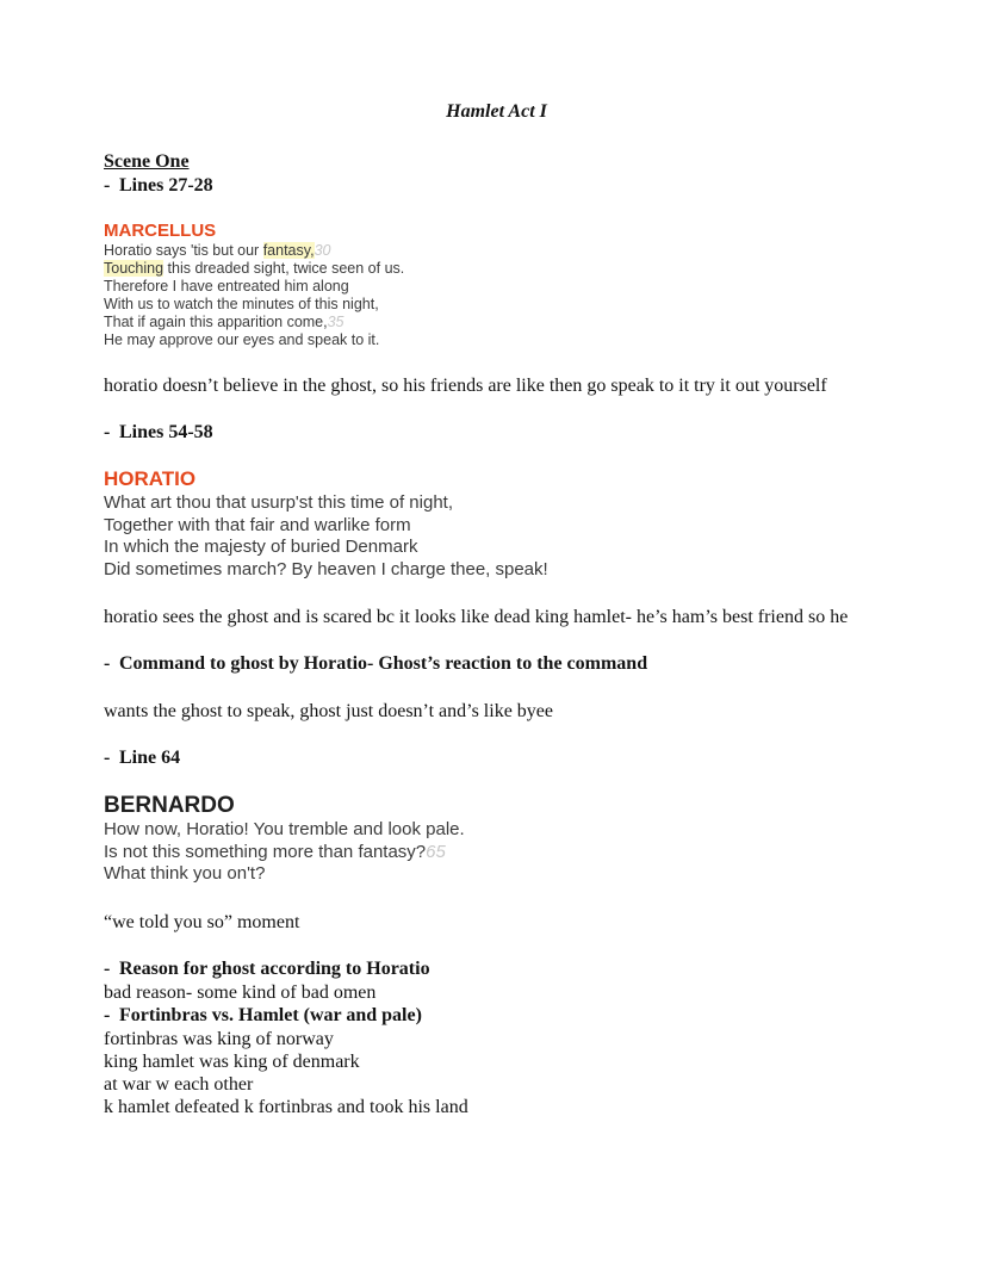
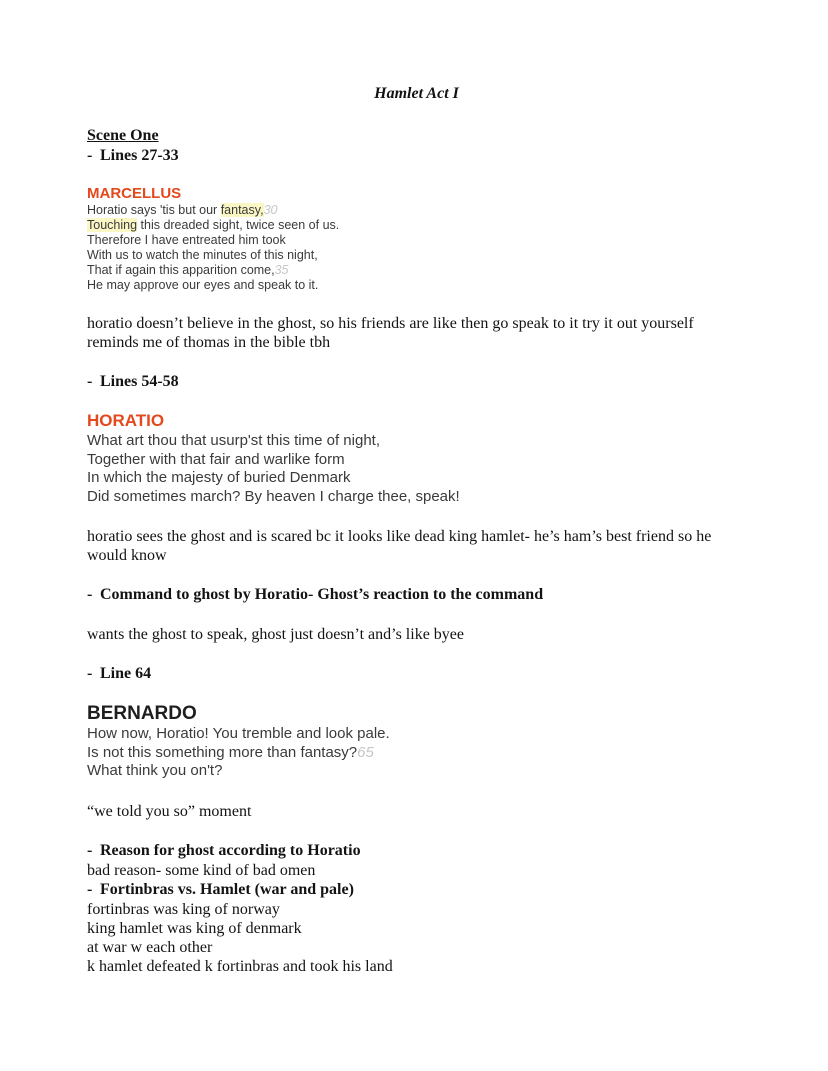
  Hamlet Act I
  Scene One
- - Lines 27-28
+ - Lines 27-33
  MARCELLUS
  Horatio says 'tis but our fantasy,30
  Touching this dreaded sight, twice seen of us.
- Therefore I have entreated him along
+ Therefore I have entreated him took
  With us to watch the minutes of this night,
  That if again this apparition come,35
  He may approve our eyes and speak to it.
  horatio doesn’t believe in the ghost, so his friends are like then go speak to it try it out yourself
+ reminds me of thomas in the bible tbh
  - Lines 54-58
  HORATIO
  What art thou that usurp'st this time of night,
  Together with that fair and warlike form
  In which the majesty of buried Denmark
  Did sometimes march? By heaven I charge thee, speak!
  horatio sees the ghost and is scared bc it looks like dead king hamlet- he’s ham’s best friend so he
+ would know
  - Command to ghost by Horatio- Ghost’s reaction to the command
  wants the ghost to speak, ghost just doesn’t and’s like byee
  - Line 64
  BERNARDO
  How now, Horatio! You tremble and look pale.
  Is not this something more than fantasy?65
  What think you on't?
  “we told you so” moment
  - Reason for ghost according to Horatio
  bad reason- some kind of bad omen
  - Fortinbras vs. Hamlet (war and pale)
  fortinbras was king of norway
  king hamlet was king of denmark
  at war w each other
  k hamlet defeated k fortinbras and took his land
